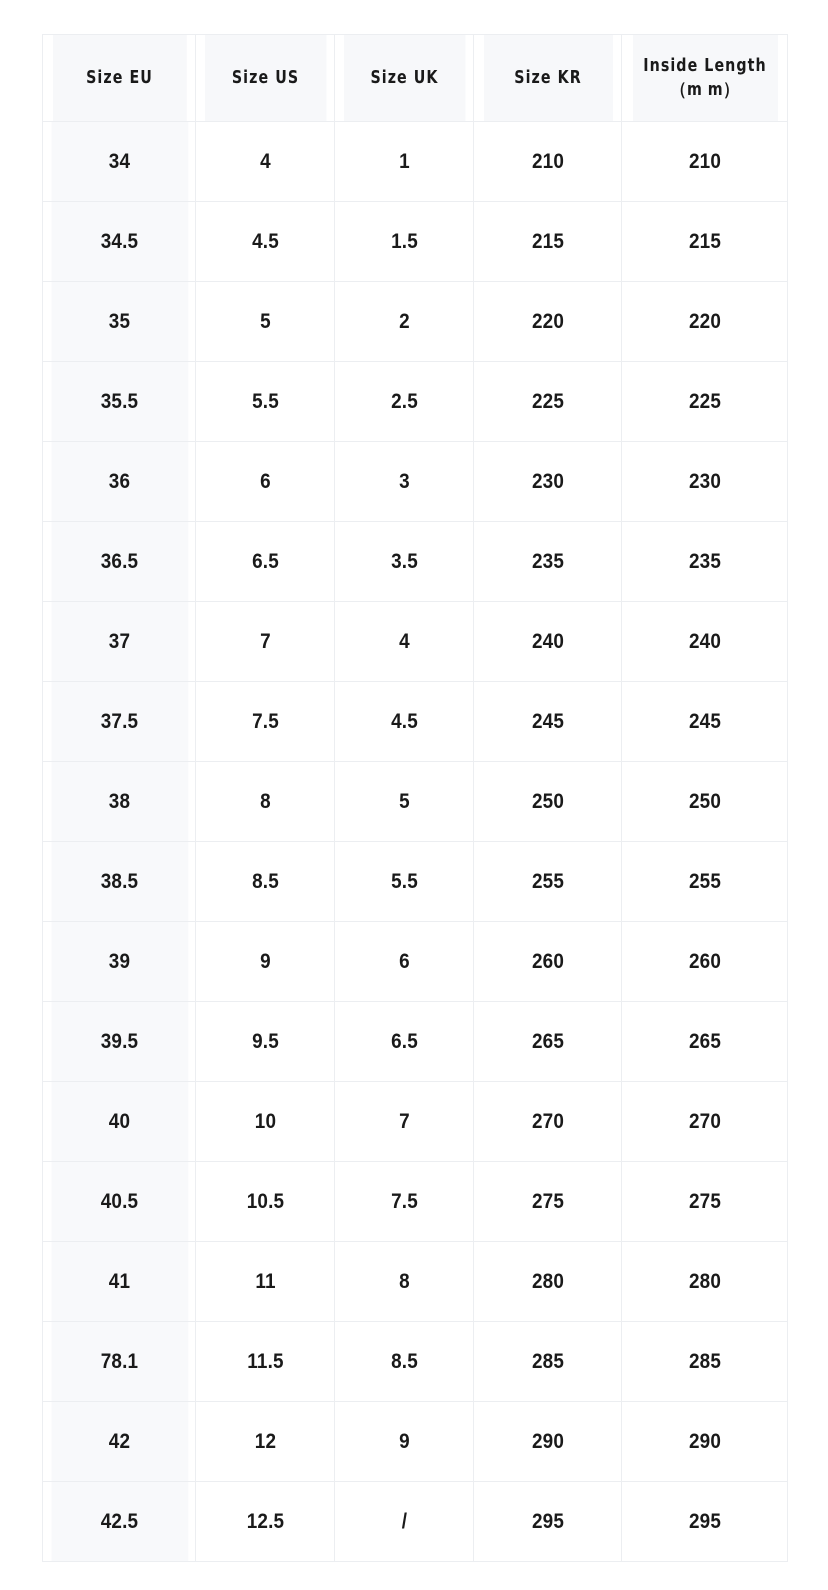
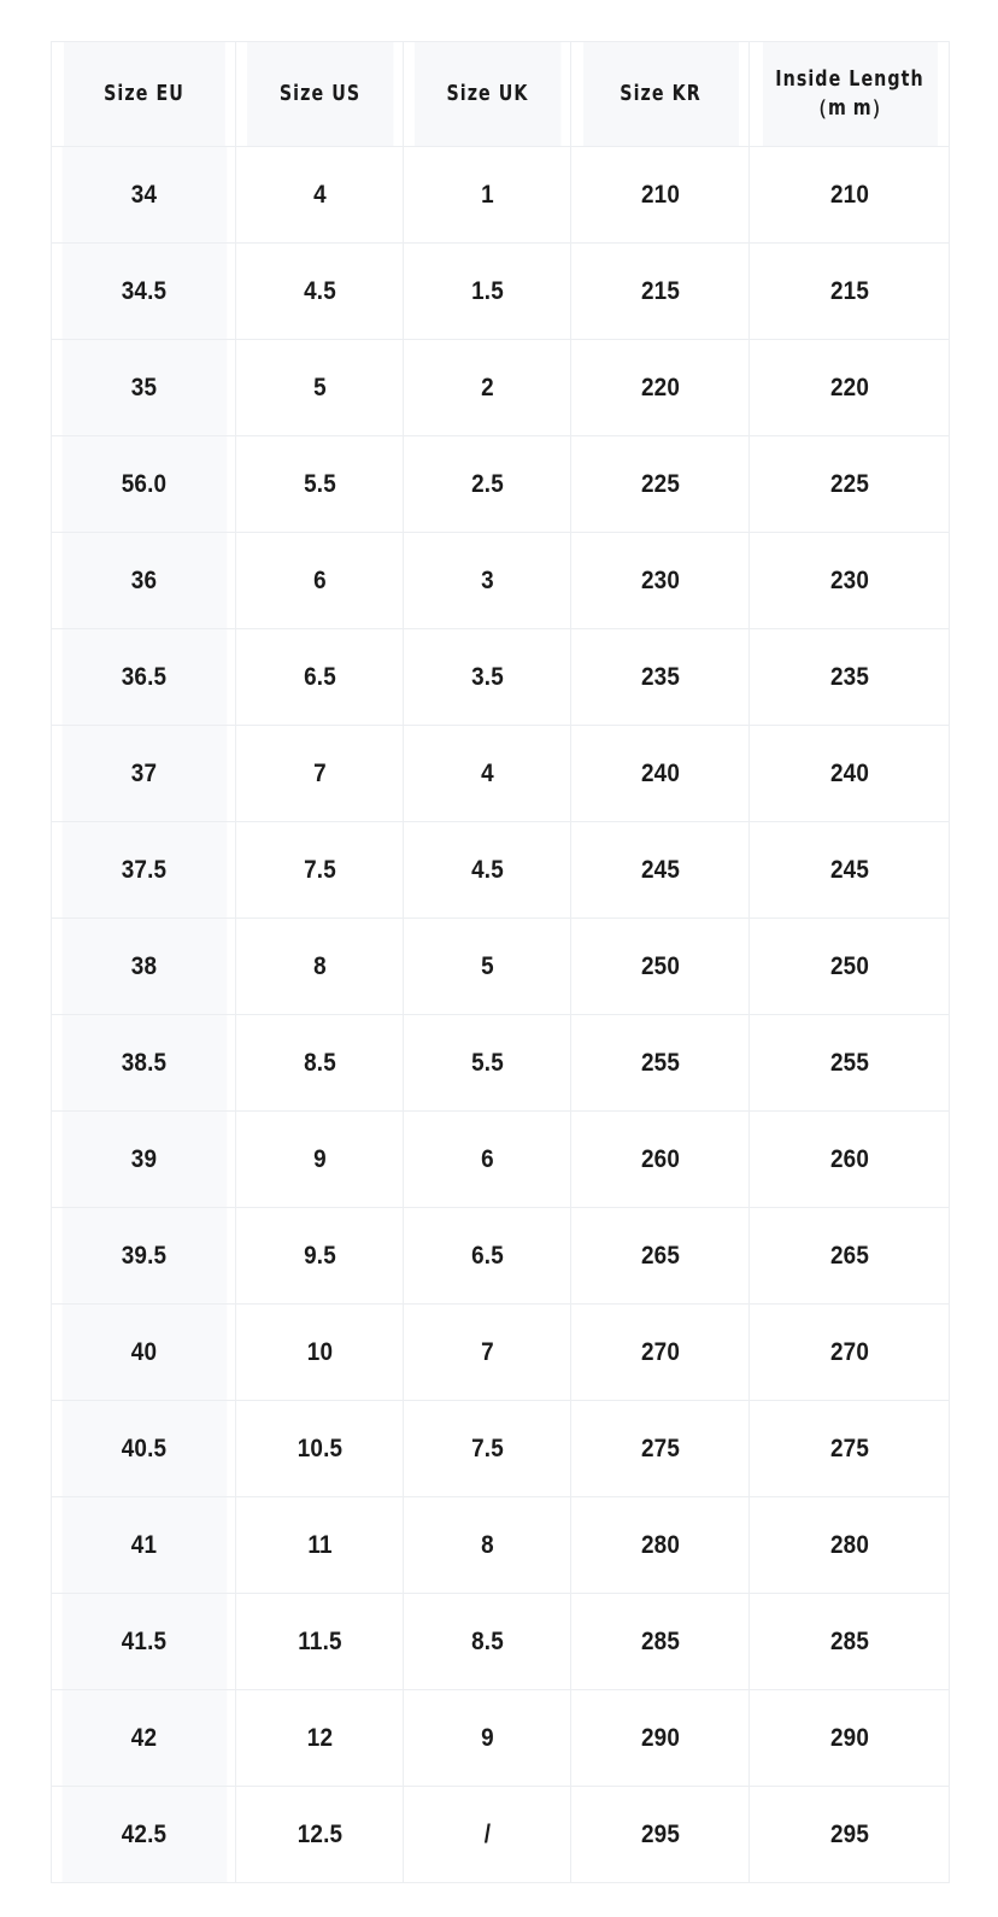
  Size EU	Size US	Size UK	Size KR	Inside Length （m m）
  34	4	1	210	210
  34.5	4.5	1.5	215	215
  35	5	2	220	220
- 35.5	5.5	2.5	225	225
+ 56.0	5.5	2.5	225	225
  36	6	3	230	230
  36.5	6.5	3.5	235	235
  37	7	4	240	240
  37.5	7.5	4.5	245	245
  38	8	5	250	250
  38.5	8.5	5.5	255	255
  39	9	6	260	260
  39.5	9.5	6.5	265	265
  40	10	7	270	270
  40.5	10.5	7.5	275	275
  41	11	8	280	280
- 78.1	11.5	8.5	285	285
+ 41.5	11.5	8.5	285	285
  42	12	9	290	290
  42.5	12.5	/	295	295
